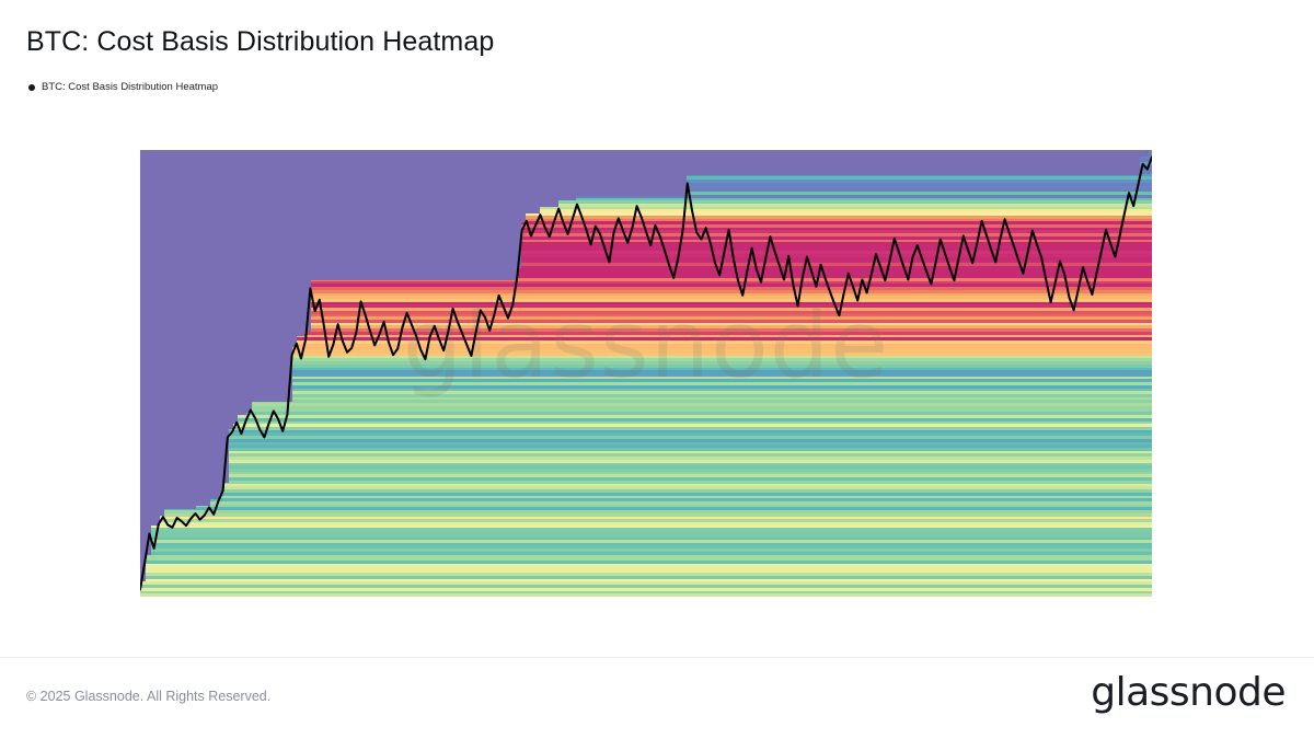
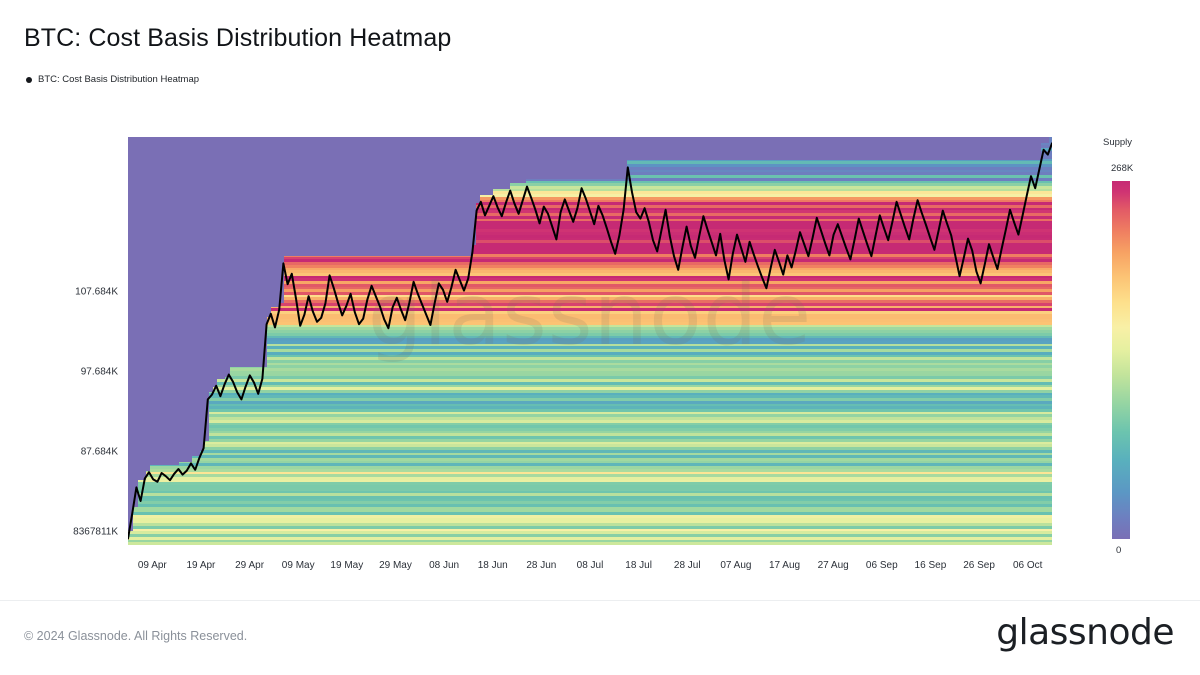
  BTC: Cost Basis Distribution Heatmap
  BTC: Cost Basis Distribution Heatmap
  glassnode
+ 107.684K
+ 97.684K
+ 87.684K
+ 8367811K
+ 09 Apr
+ 19 Apr
+ 29 Apr
+ 09 May
+ 19 May
+ 29 May
+ 08 Jun
+ 18 Jun
+ 28 Jun
+ 08 Jul
+ 18 Jul
+ 28 Jul
+ 07 Aug
+ 17 Aug
+ 27 Aug
+ 06 Sep
+ 16 Sep
+ 26 Sep
+ 06 Oct
+ Supply
+ 268K
+ 0
- © 2025 Glassnode. All Rights Reserved.
+ © 2024 Glassnode. All Rights Reserved.
  glassnode
